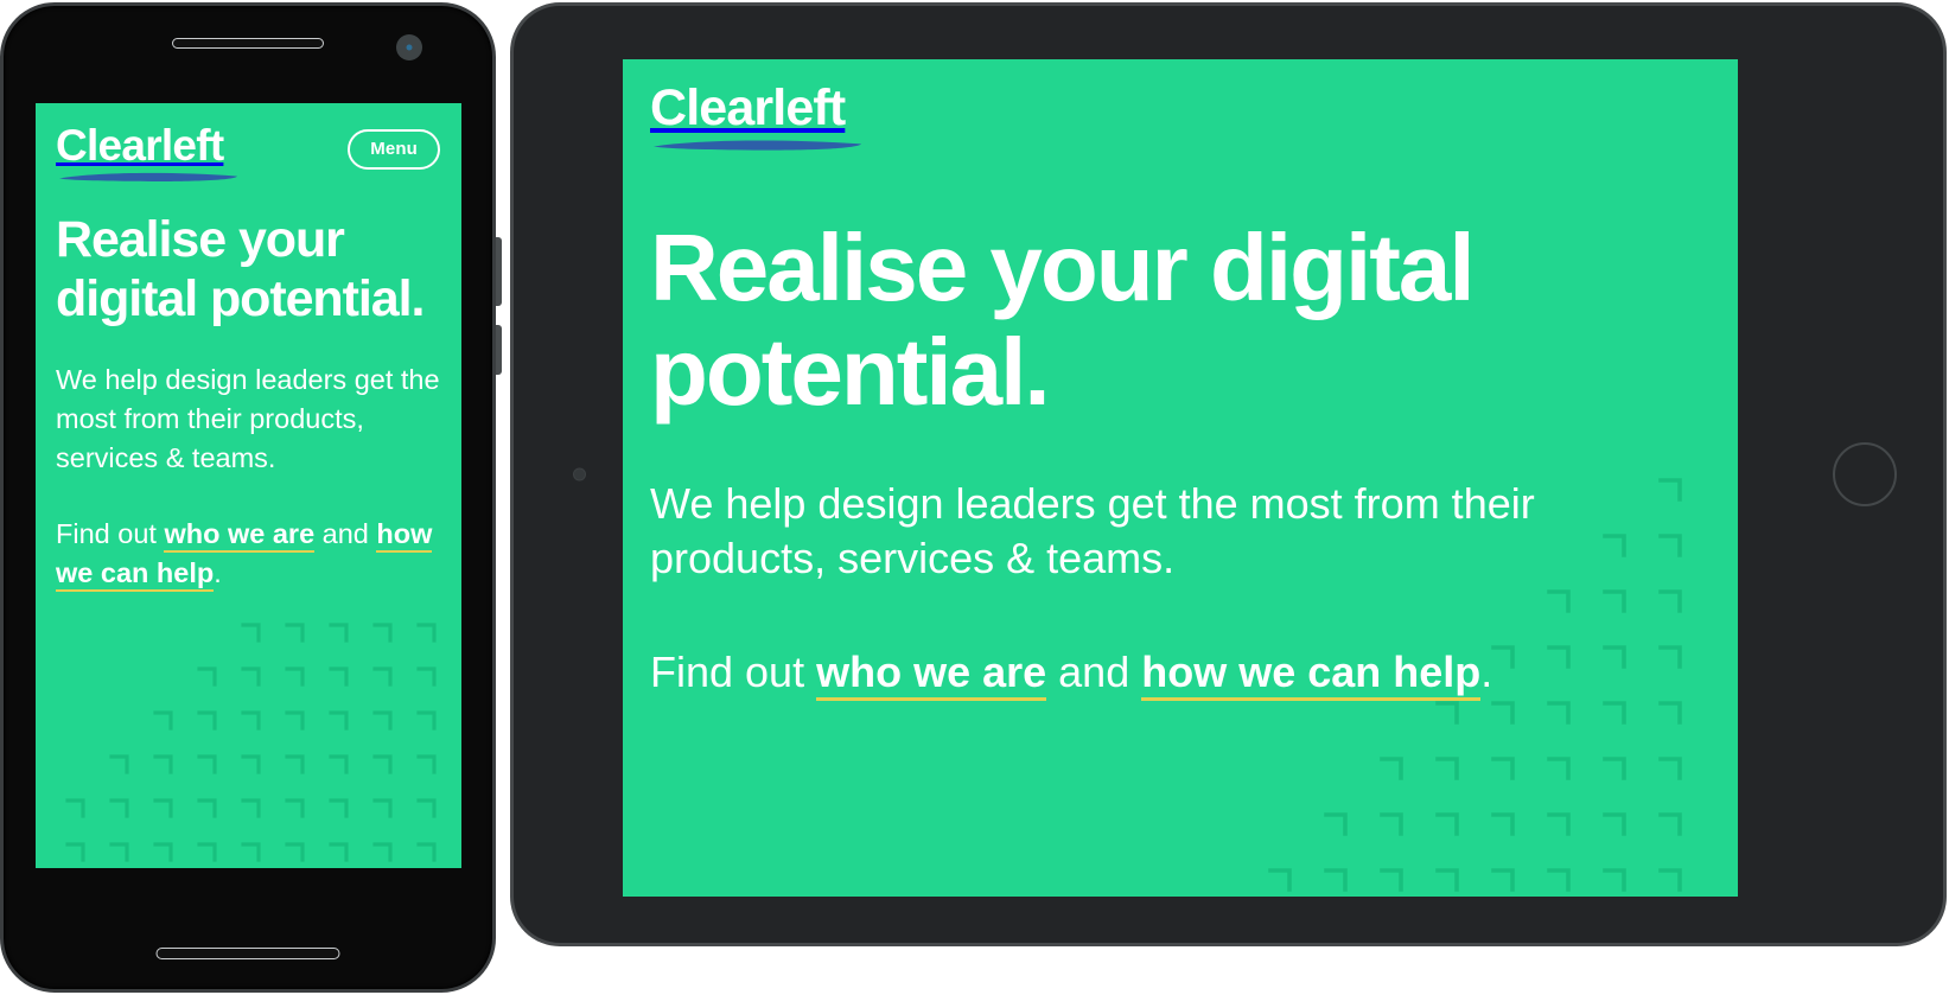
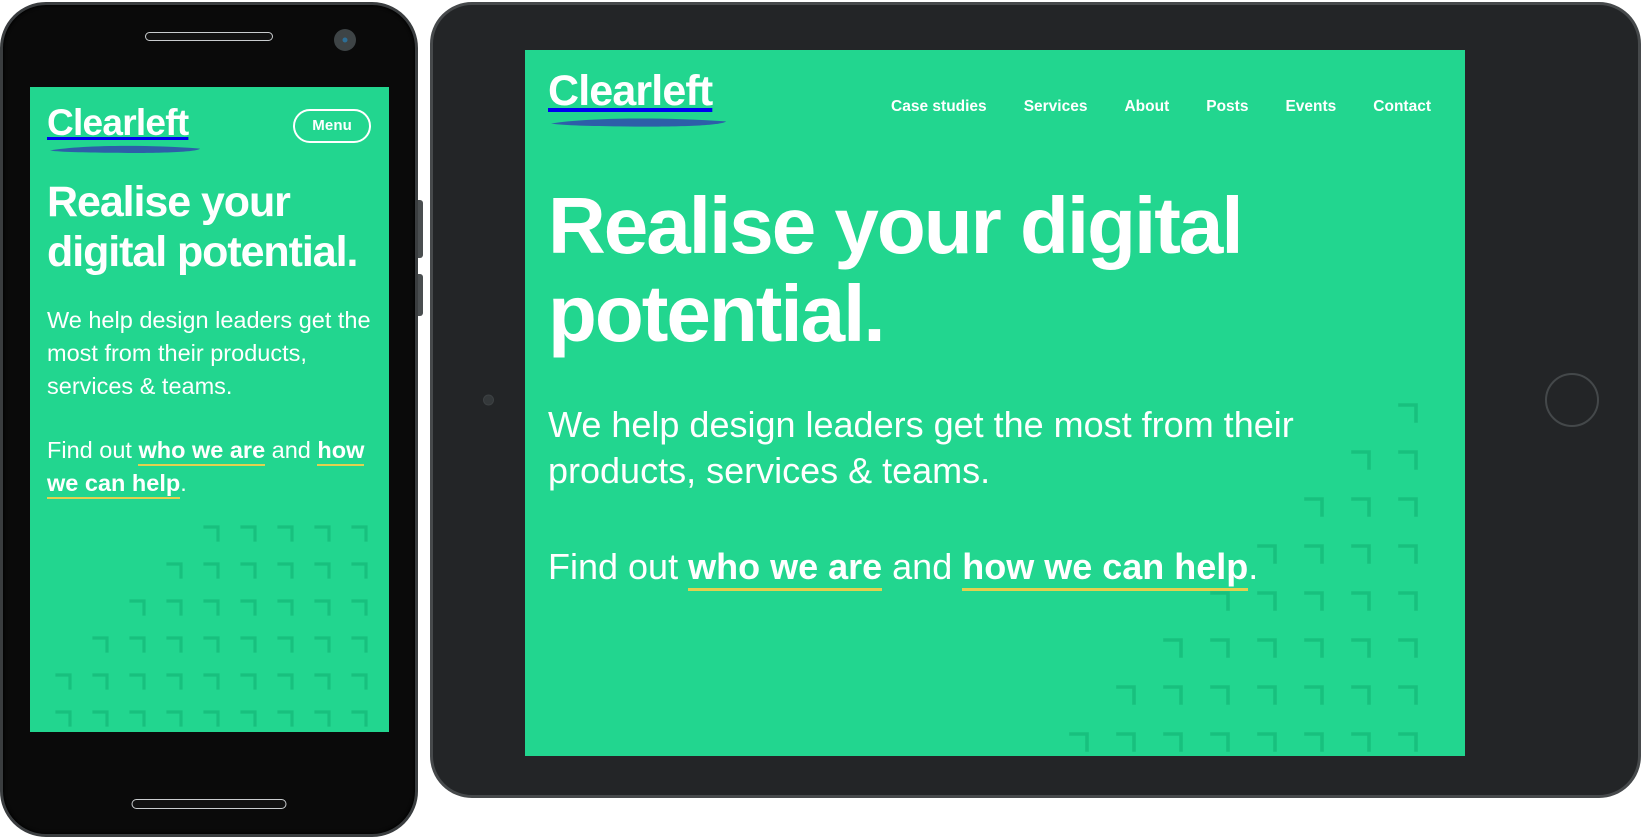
  Clearleft
  Menu
  Realise your digital potential.
  We help design leaders get the most from their products, services & teams.
  Find out who we are and how we can help.
  Clearleft
+ Case studies
+ Services
+ About
+ Posts
+ Events
+ Contact
  Realise your digital potential.
  We help design leaders get the most from their products, services & teams.
  Find out who we are and how we can help.
